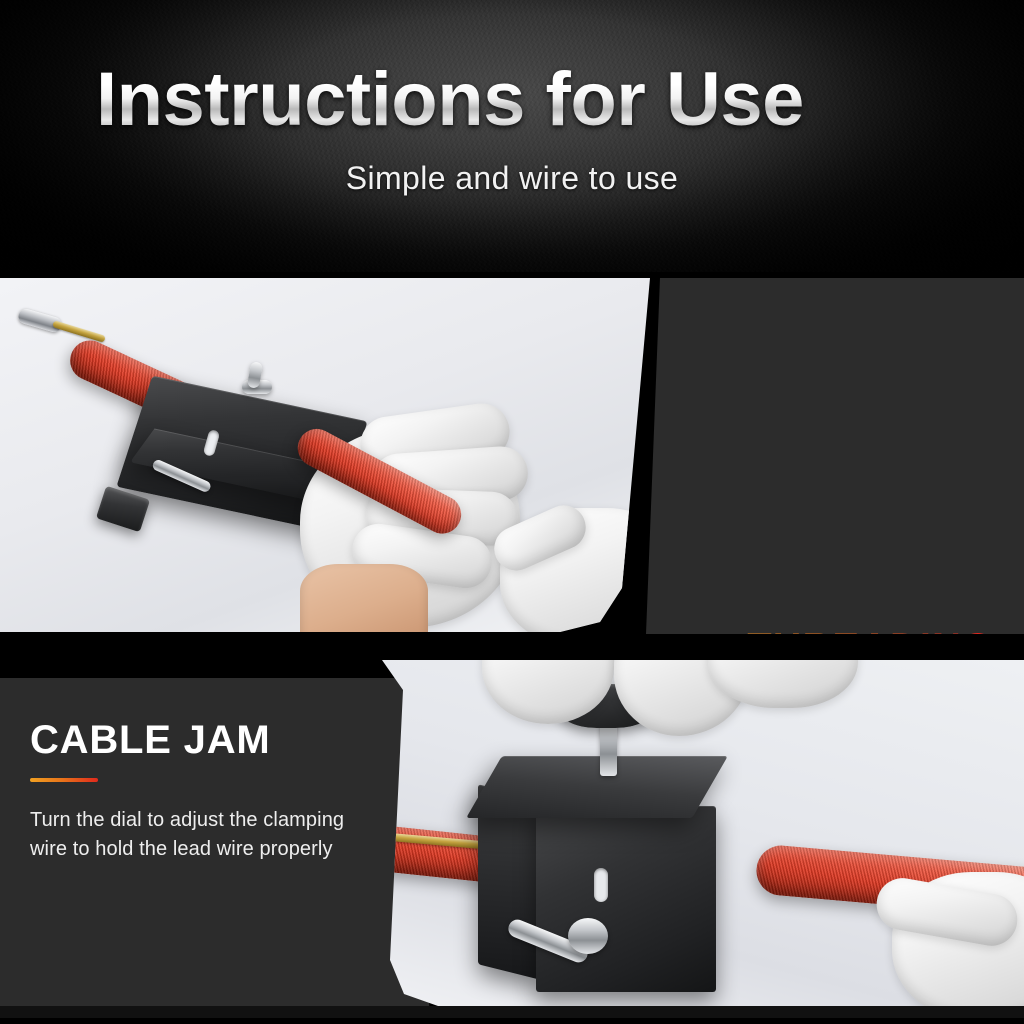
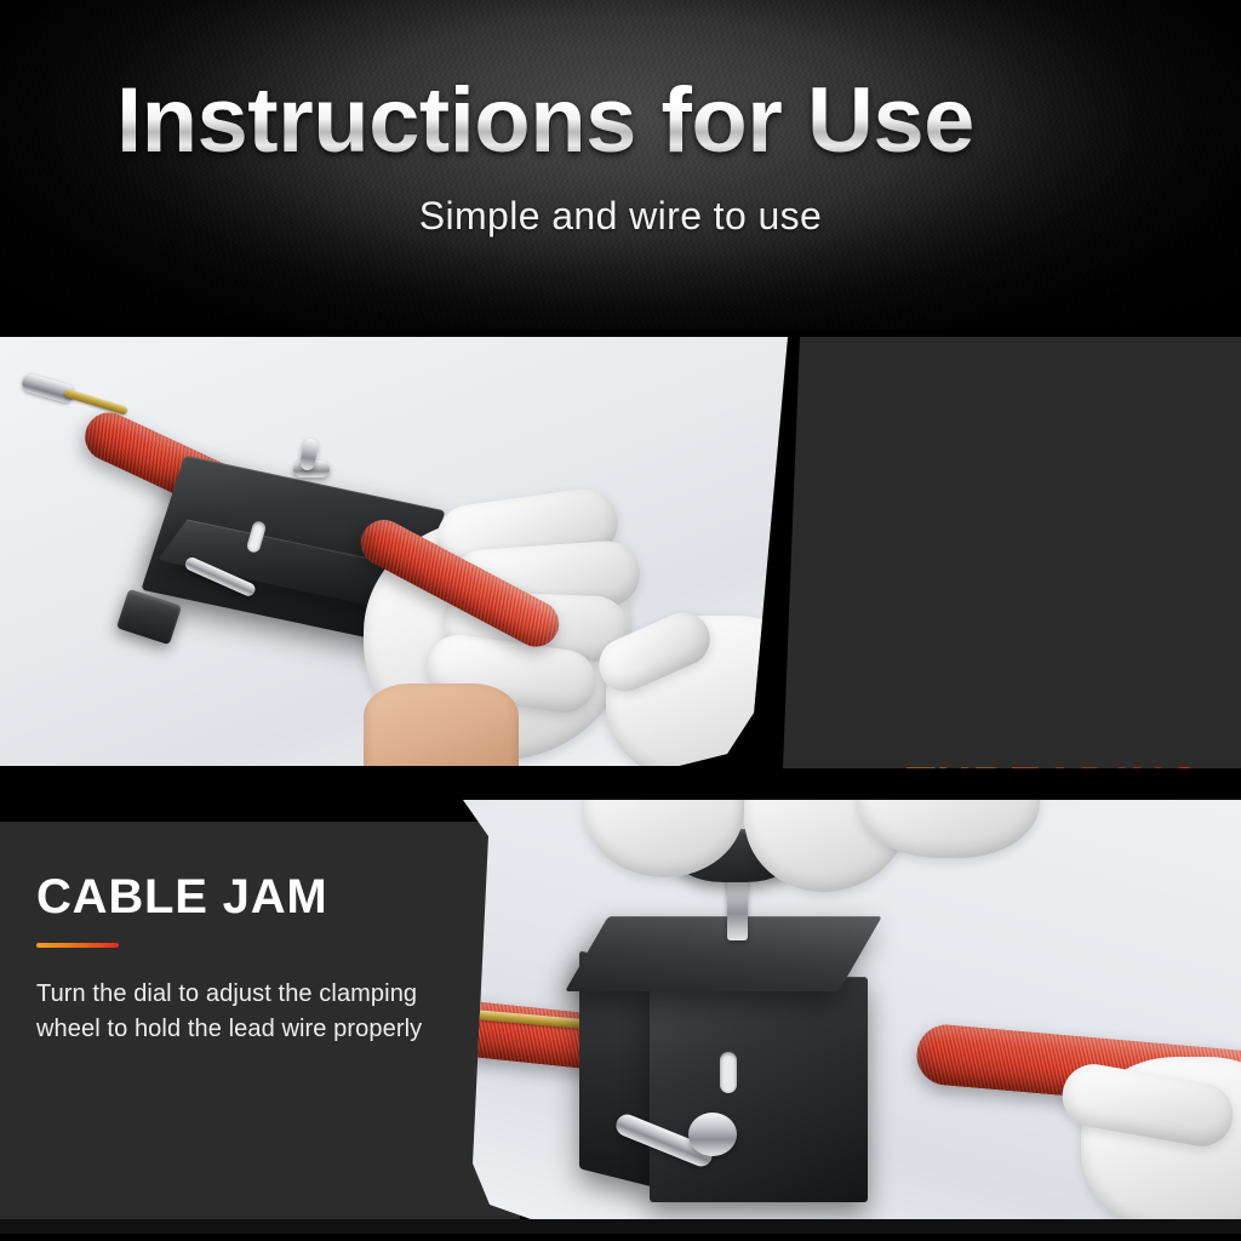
  Instructions for Use
  Simple and wire to use
  CABLE JAM
- Turn the dial to adjust the clamping wire to hold the lead wire properly
+ Turn the dial to adjust the clamping wheel to hold the lead wire properly
